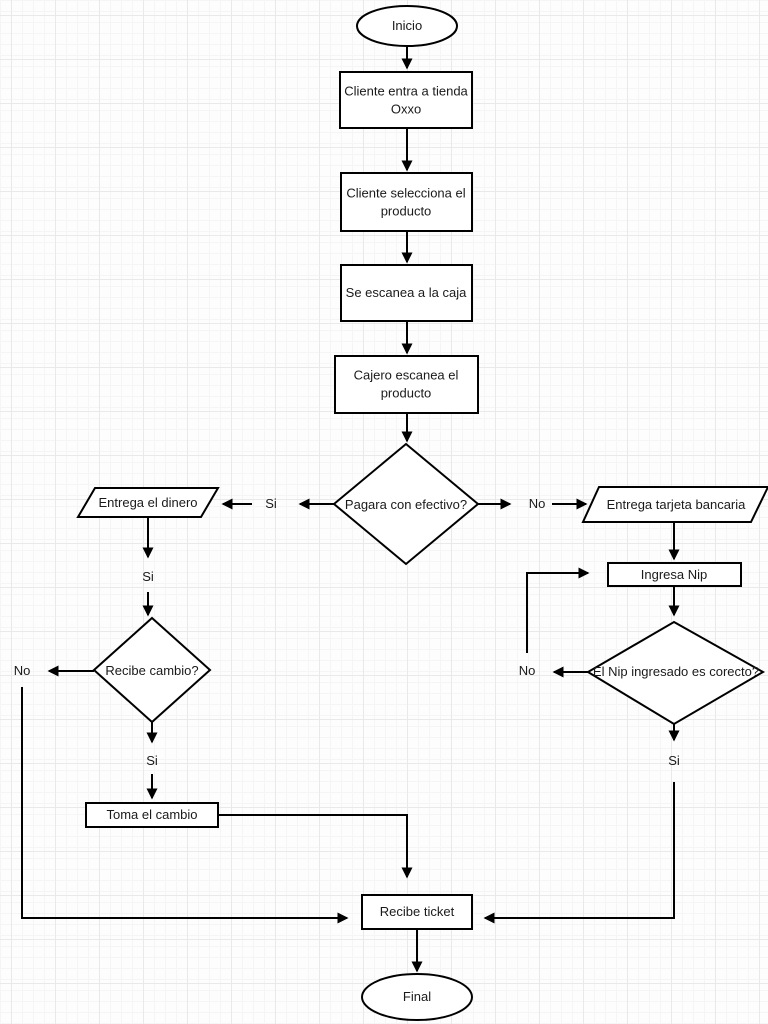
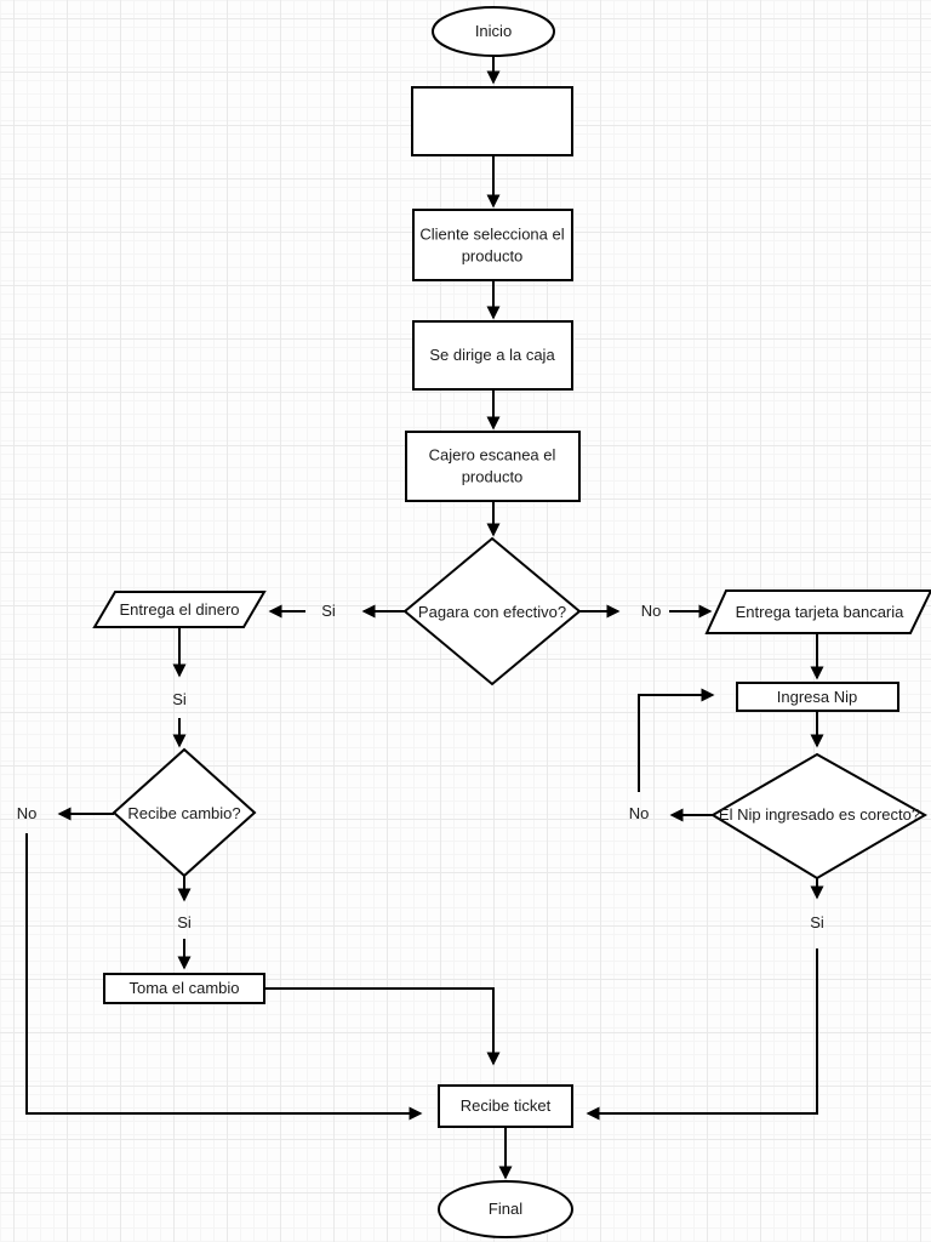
  Inicio
- Cliente entra a tienda
- Oxxo
  Cliente selecciona el
  producto
- Se escanea a la caja
+ Se dirige a la caja
  Cajero escanea el
  producto
  Pagara con efectivo?
  Entrega el dinero
  Recibe cambio?
  Toma el cambio
  Entrega tarjeta bancaria
  Ingresa Nip
  El Nip ingresado es corecto?
  Recibe ticket
  Final
  Si
  No
  Si
  No
  Si
  No
  Si
